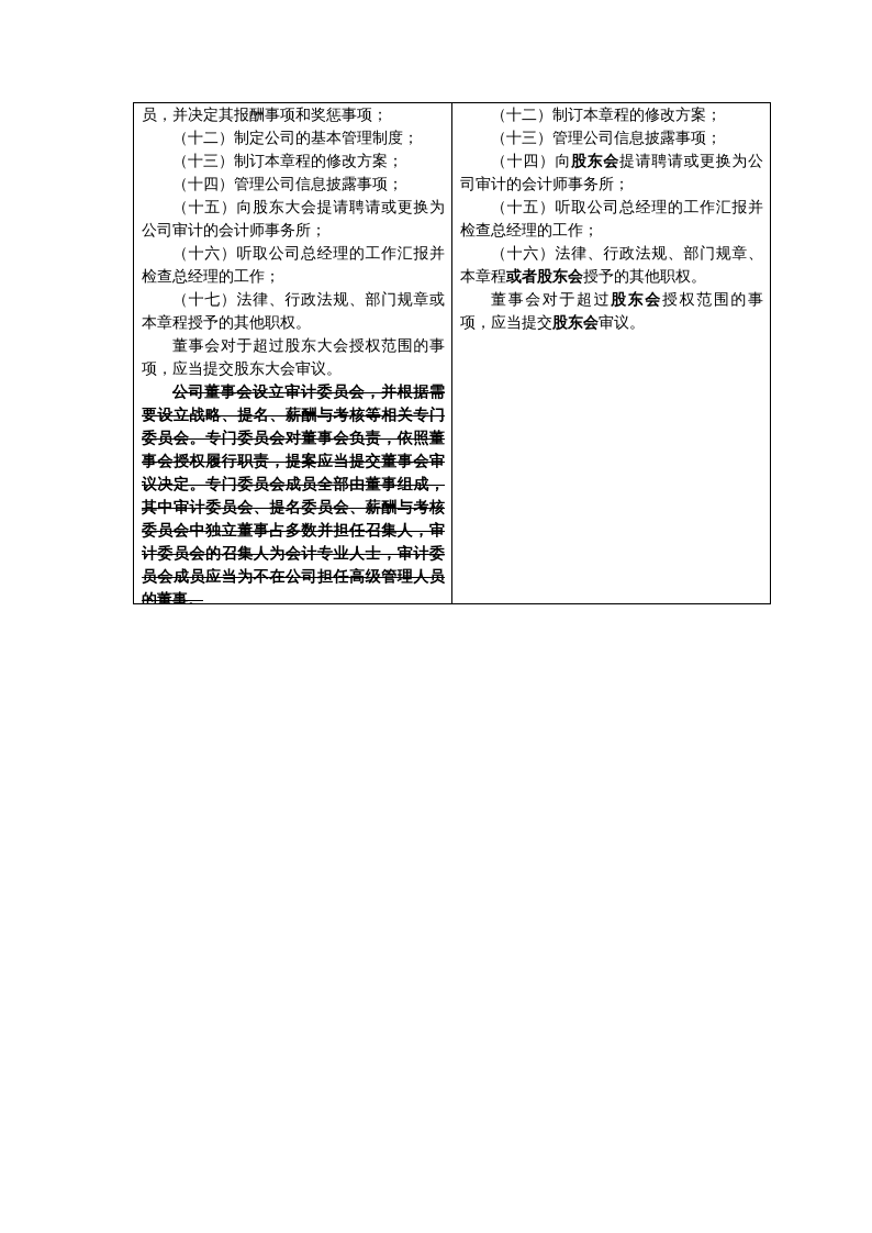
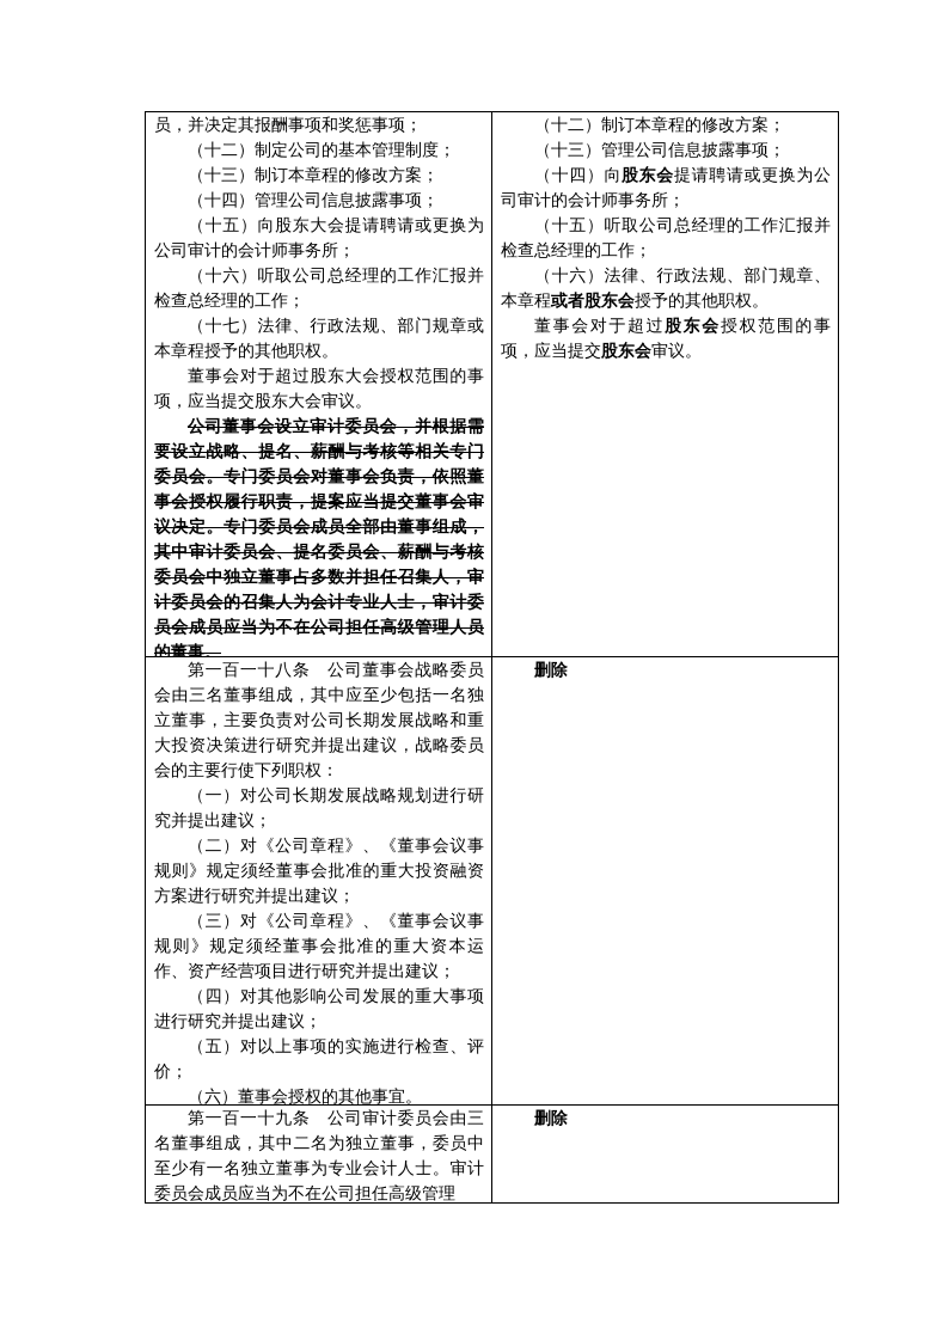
  员，并决定其报酬事项和奖惩事项；（十二）制定公司的基本管理制度；（十三）制订本章程的修改方案；（十四）管理公司信息披露事项；（十五）向股东大会提请聘请或更换为公司审计的会计师事务所；（十六）听取公司总经理的工作汇报并检查总经理的工作；（十七）法律、行政法规、部门规章或本章程授予的其他职权。董事会对于超过股东大会授权范围的事项，应当提交股东大会审议。公司董事会设立审计委员会，并根据需要设立战略、提名、薪酬与考核等相关专门委员会。专门委员会对董事会负责，依照董事会授权履行职责，提案应当提交董事会审议决定。专门委员会成员全部由董事组成，其中审计委员会、提名委员会、薪酬与考核委员会中独立董事占多数并担任召集人，审计委员会的召集人为会计专业人士，审计委员会成员应当为不在公司担任高级管理人员的董事。	（十二）制订本章程的修改方案；（十三）管理公司信息披露事项；（十四）向股东会提请聘请或更换为公司审计的会计师事务所；（十五）听取公司总经理的工作汇报并检查总经理的工作；（十六）法律、行政法规、部门规章、本章程或者股东会授予的其他职权。董事会对于超过股东会授权范围的事项，应当提交股东会审议。
+ 第一百一十八条 公司董事会战略委员会由三名董事组成，其中应至少包括一名独立董事，主要负责对公司长期发展战略和重大投资决策进行研究并提出建议，战略委员会的主要行使下列职权：（一）对公司长期发展战略规划进行研究并提出建议；（二）对《公司章程》、《董事会议事规则》规定须经董事会批准的重大投资融资方案进行研究并提出建议；（三）对《公司章程》、《董事会议事规则》规定须经董事会批准的重大资本运作、资产经营项目进行研究并提出建议；（四）对其他影响公司发展的重大事项进行研究并提出建议；（五）对以上事项的实施进行检查、评价；（六）董事会授权的其他事宜。	删除
+ 第一百一十九条 公司审计委员会由三名董事组成，其中二名为独立董事，委员中至少有一名独立董事为专业会计人士。审计委员会成员应当为不在公司担任高级管理	删除
